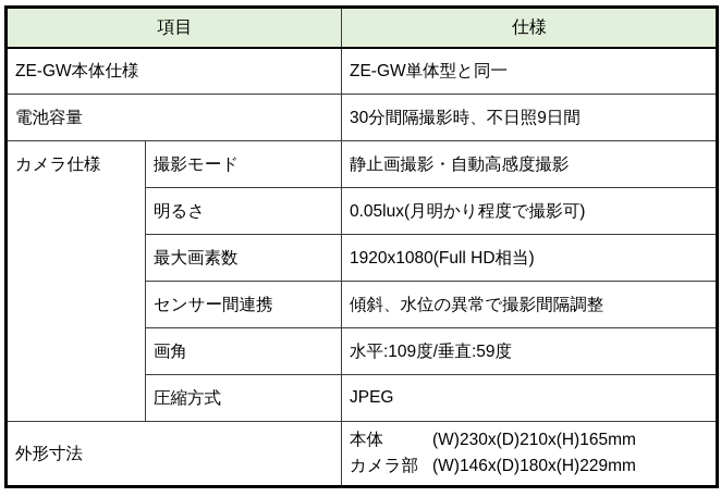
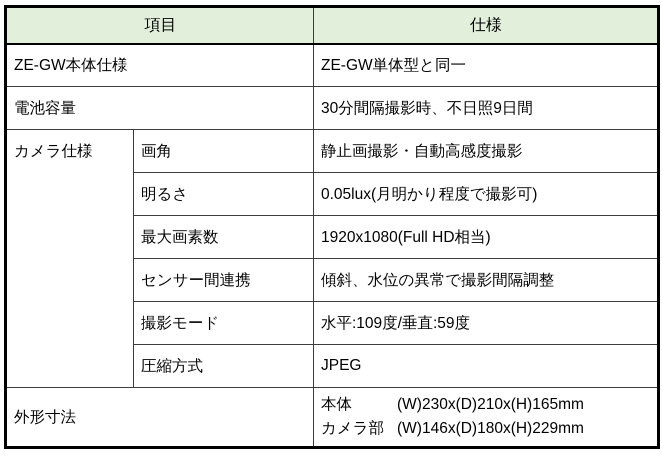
  項目	仕様
  ZE-GW本体仕様	ZE-GW単体型と同一
  電池容量	30分間隔撮影時、不日照9日間
- カメラ仕様	撮影モード	静止画撮影・自動高感度撮影
+ カメラ仕様	画角	静止画撮影・自動高感度撮影
  明るさ	0.05lux(月明かり程度で撮影可)
  最大画素数	1920x1080(Full HD相当)
  センサー間連携	傾斜、水位の異常で撮影間隔調整
- 画角	水平:109度/垂直:59度
+ 撮影モード	水平:109度/垂直:59度
  圧縮方式	JPEG
  外形寸法	本体 (W)230x(D)210x(H)165mm カメラ部 (W)146x(D)180x(H)229mm
